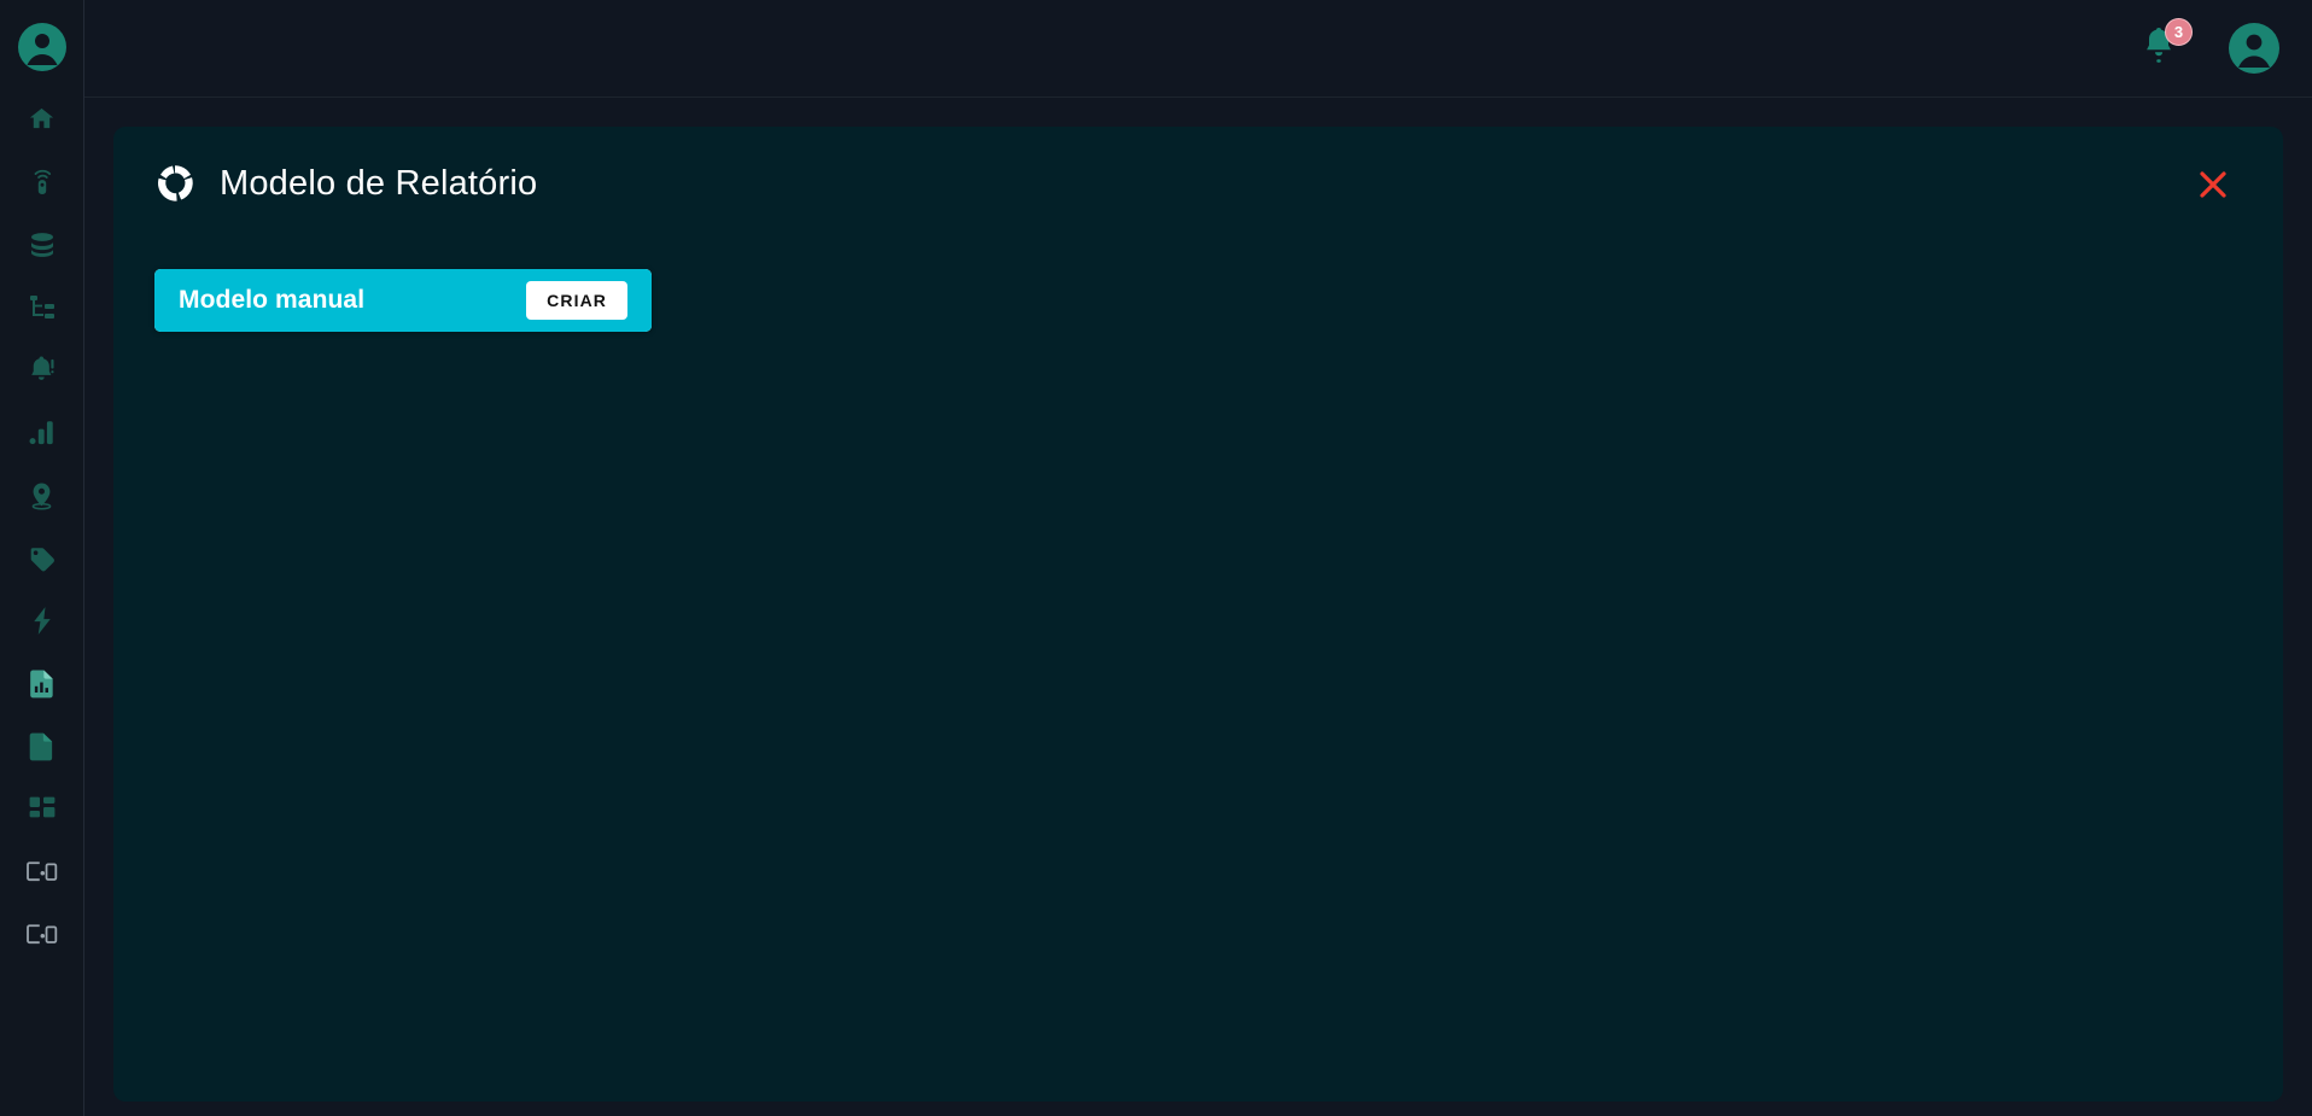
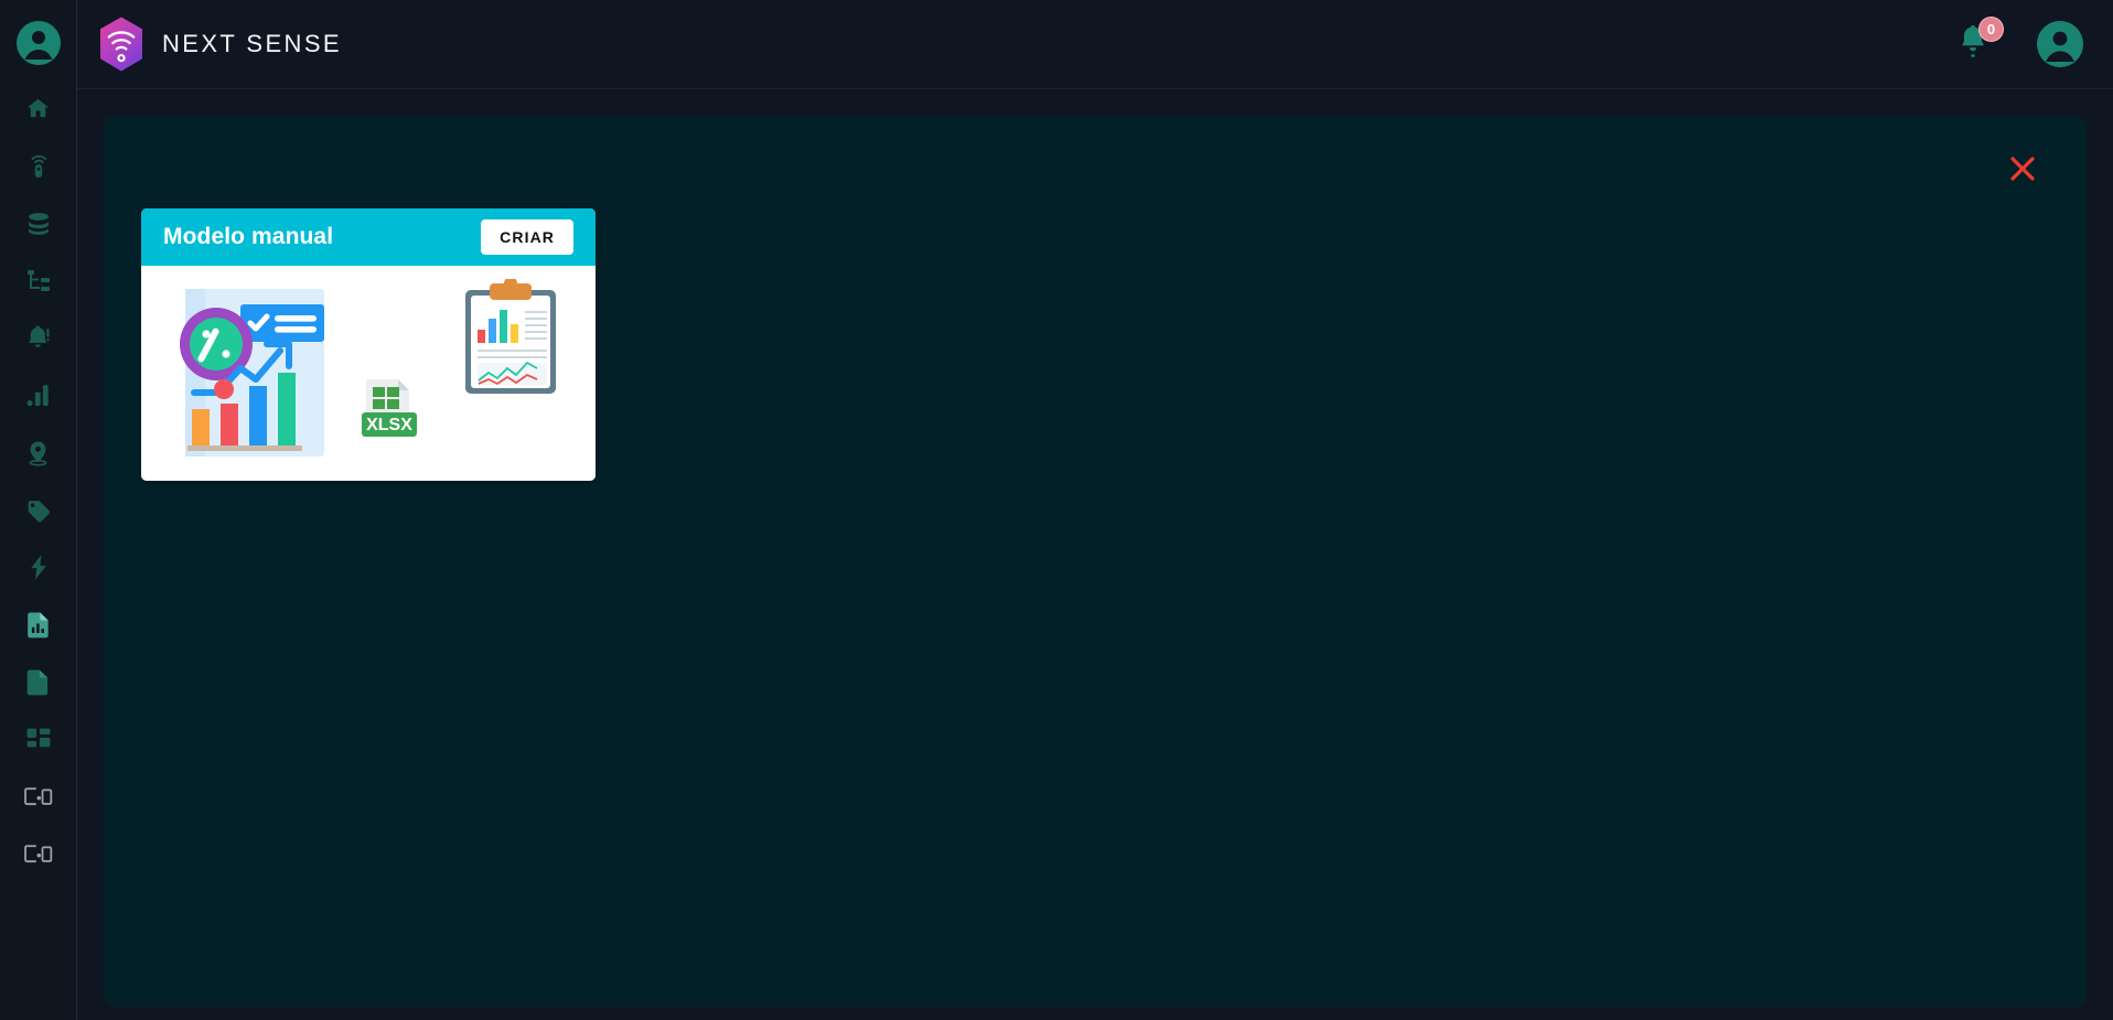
+ NEXT SENSE
- 3
+ 0
- Modelo de Relatório
  Modelo manual
  CRIAR
+ XLSX
